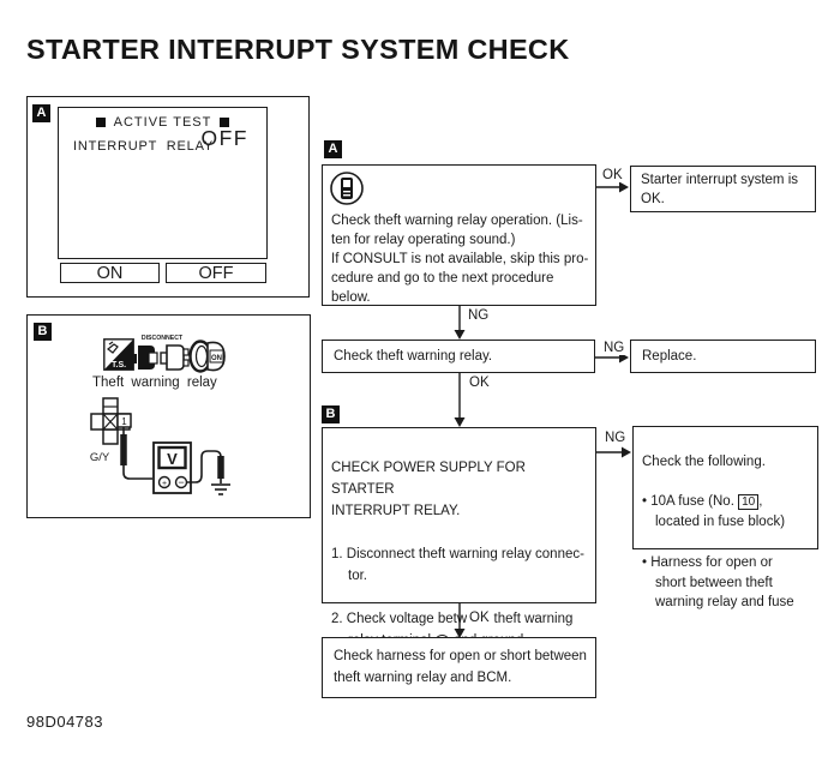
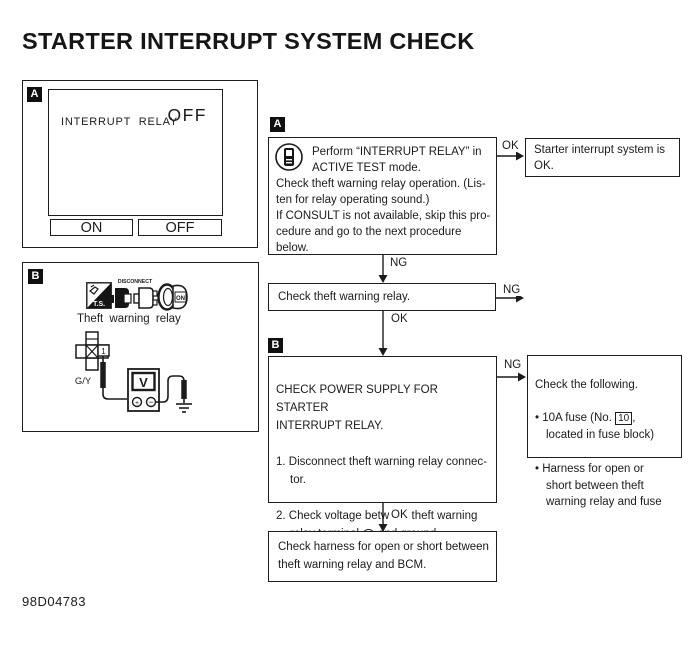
  STARTER INTERRUPT SYSTEM CHECK
  A
- ACTIVE TEST
  INTERRUPT RELAY
  OFF
  ON
  OFF
  B
  Theft warning relay
  1
  G/Y
  V
  −
  A
+ Perform “INTERRUPT RELAY” in
+ ACTIVE TEST mode.
  Check theft warning relay operation. (Lis-
  ten for relay operating sound.)
  If CONSULT is not available, skip this pro-
  cedure and go to the next procedure
  below.
  OK
  Starter interrupt system is
  OK.
  NG
  Check theft warning relay.
  NG
- Replace.
  OK
  B
  CHECK POWER SUPPLY FOR STARTER
  INTERRUPT RELAY.
  1. Disconnect theft warning relay connec-
  tor.
  2. Check voltage betw theft warning
  NG
  Check the following.
  • 10A fuse (No. 10 ,
  located in fuse block)
  • Harness for open or
  short between theft
  warning relay and fuse
  OK
  Check harness for open or short between
  theft warning relay and BCM.
  98D04783
